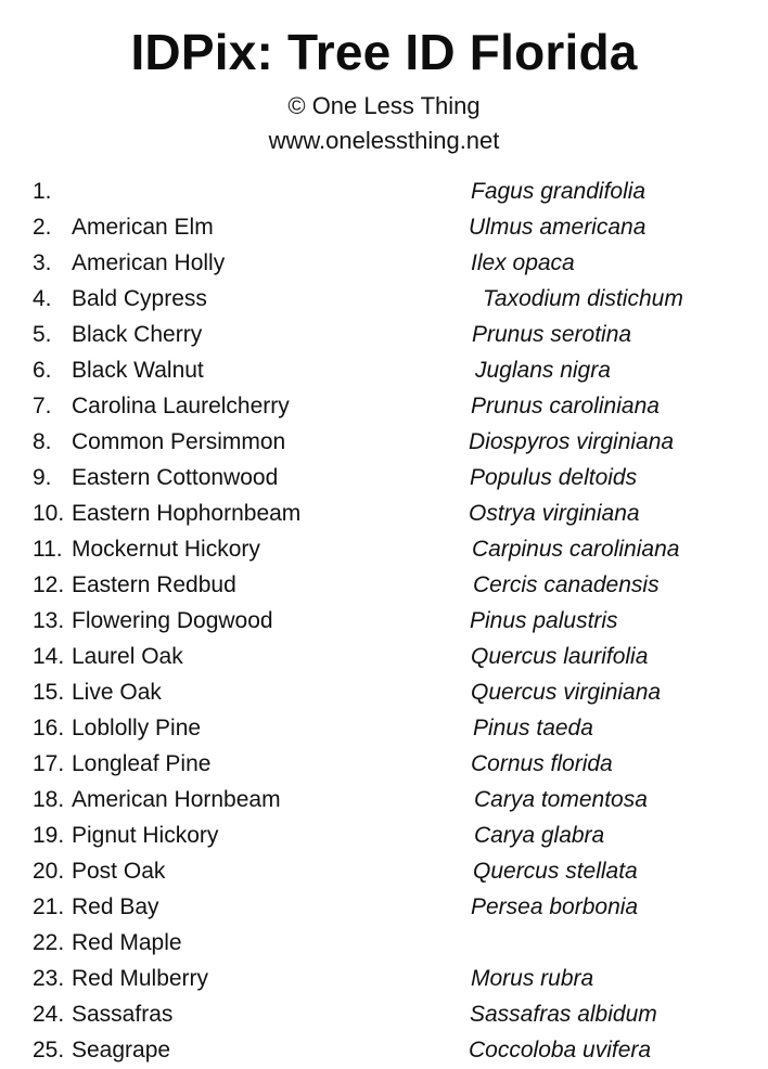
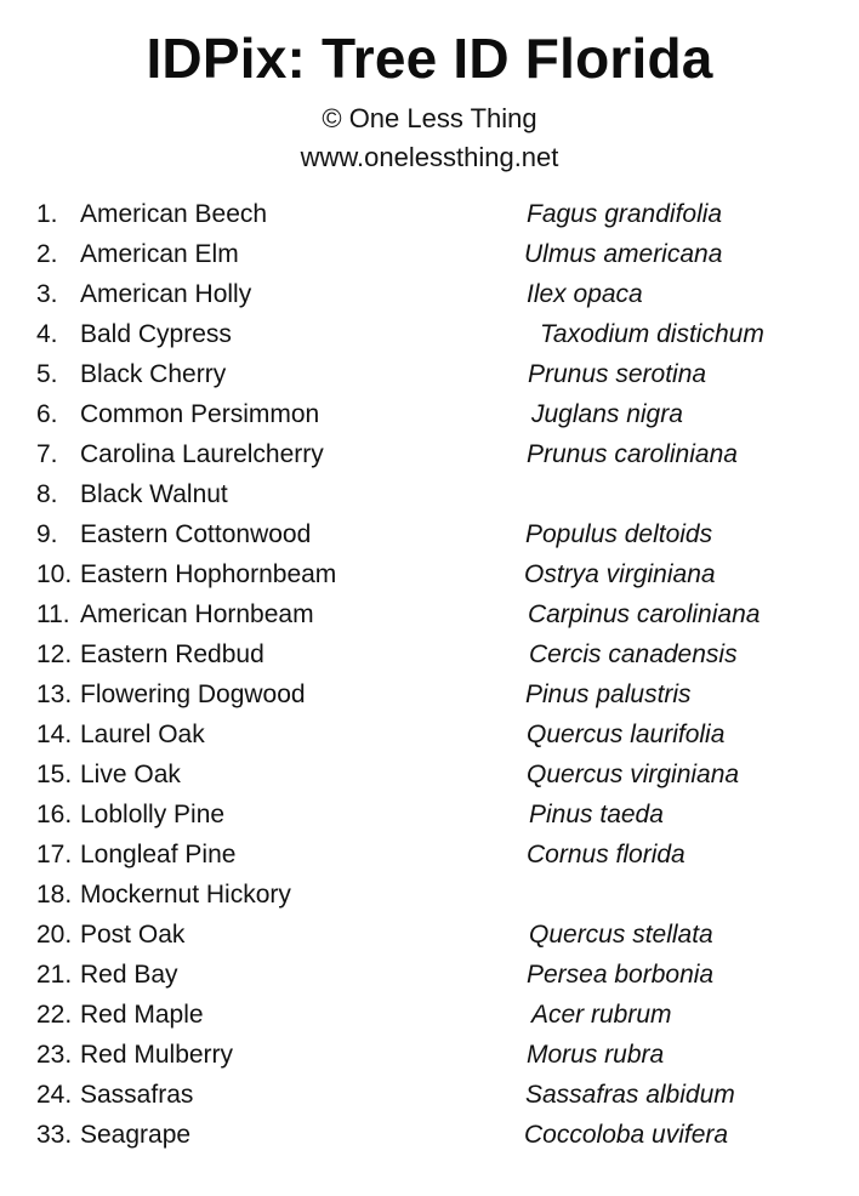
  IDPix: Tree ID Florida
  © One Less Thing
  www.onelessthing.net
  1.
+ American Beech
  Fagus grandifolia
  2.
  American Elm
  Ulmus americana
  3.
  American Holly
  Ilex opaca
  4.
  Bald Cypress
  Taxodium distichum
  5.
  Black Cherry
  Prunus serotina
  6.
- Black Walnut
+ Common Persimmon
  Juglans nigra
  7.
  Carolina Laurelcherry
  Prunus caroliniana
  8.
- Common Persimmon
+ Black Walnut
- Diospyros virginiana
  9.
  Eastern Cottonwood
  Populus deltoids
  10.
  Eastern Hophornbeam
  Ostrya virginiana
  11.
- Mockernut Hickory
+ American Hornbeam
  Carpinus caroliniana
  12.
  Eastern Redbud
  Cercis canadensis
  13.
  Flowering Dogwood
  Pinus palustris
  14.
  Laurel Oak
  Quercus laurifolia
  15.
  Live Oak
  Quercus virginiana
  16.
  Loblolly Pine
  Pinus taeda
  17.
  Longleaf Pine
  Cornus florida
  18.
- American Hornbeam
+ Mockernut Hickory
- Carya tomentosa
- 19.
- Pignut Hickory
- Carya glabra
  20.
  Post Oak
  Quercus stellata
  21.
  Red Bay
  Persea borbonia
  22.
  Red Maple
+ Acer rubrum
  23.
  Red Mulberry
  Morus rubra
  24.
  Sassafras
  Sassafras albidum
- 25.
+ 33.
  Seagrape
  Coccoloba uvifera
